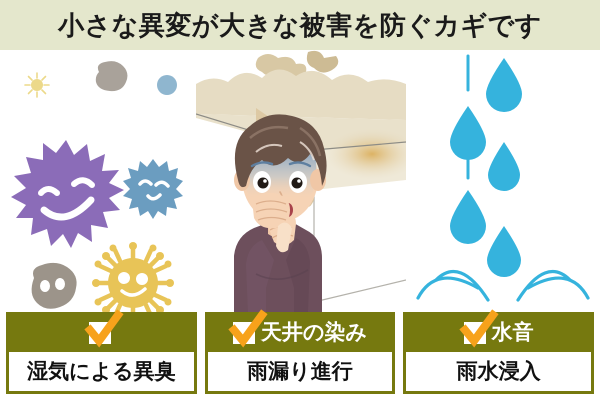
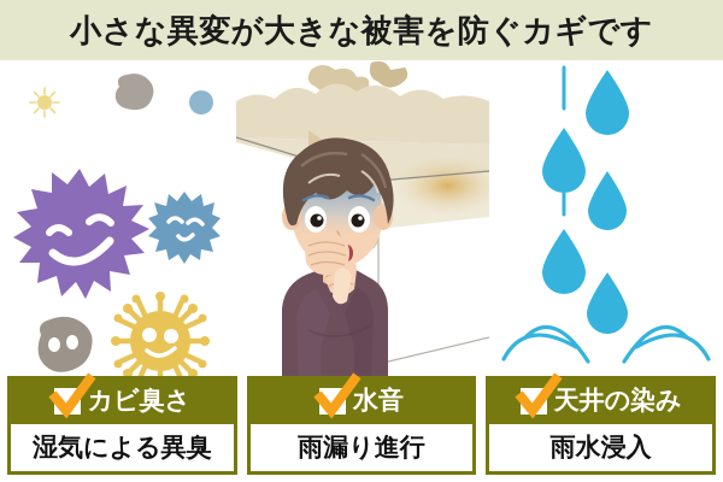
  小さな異変が大きな被害を防ぐカギです
+ カビ臭さ
  湿気による異臭
- 天井の染み
+ 水音
  雨漏り進行
- 水音
+ 天井の染み
  雨水浸入
